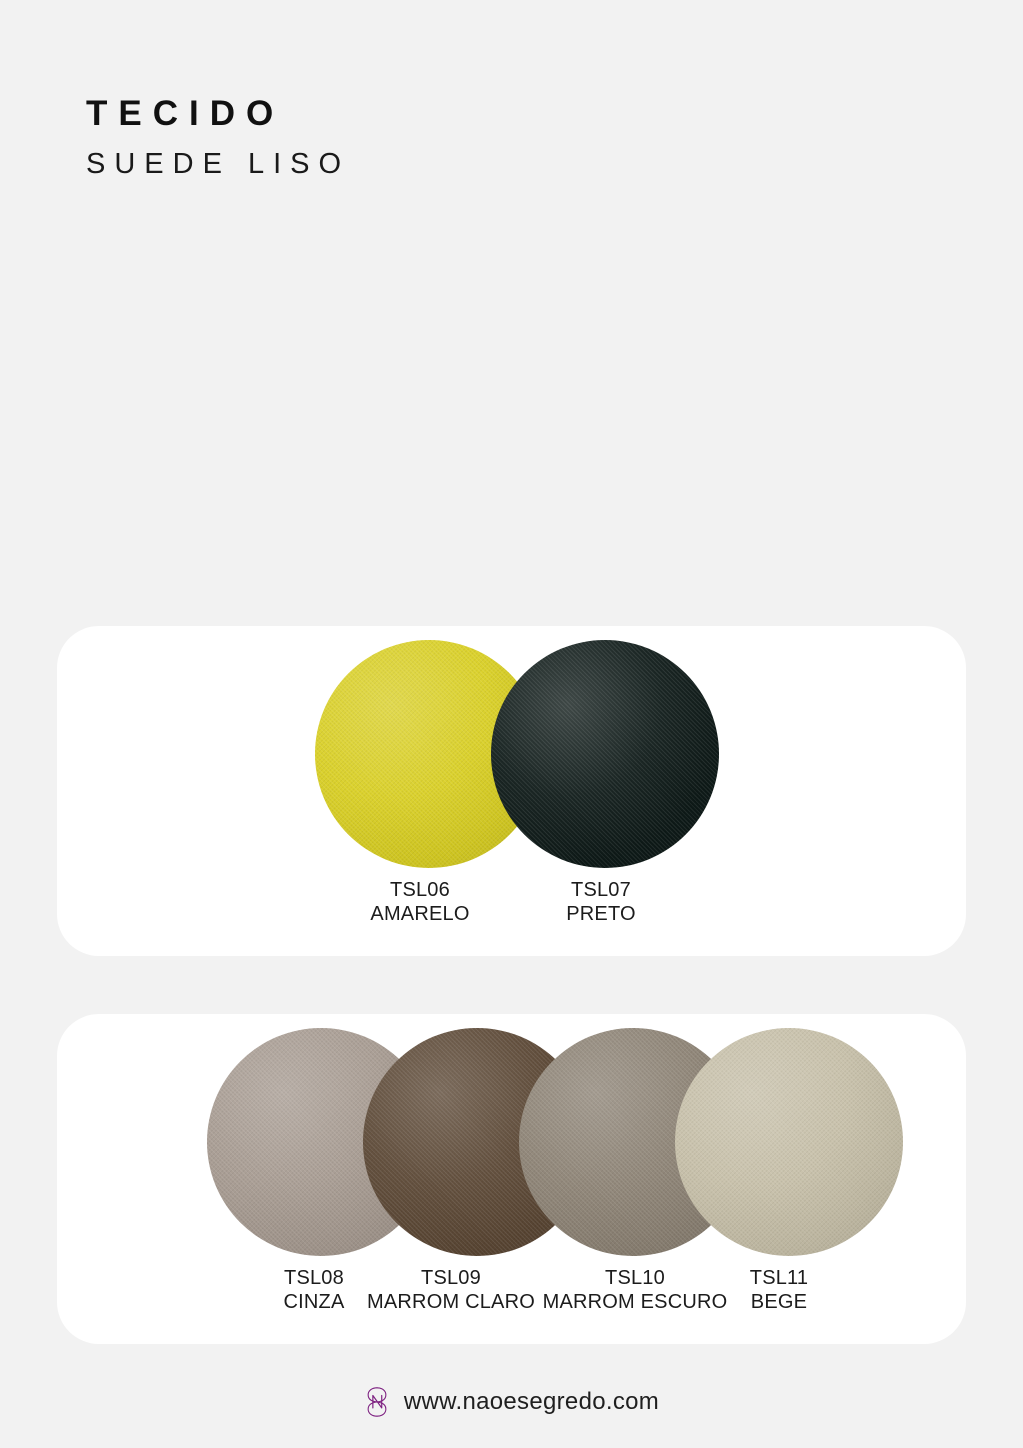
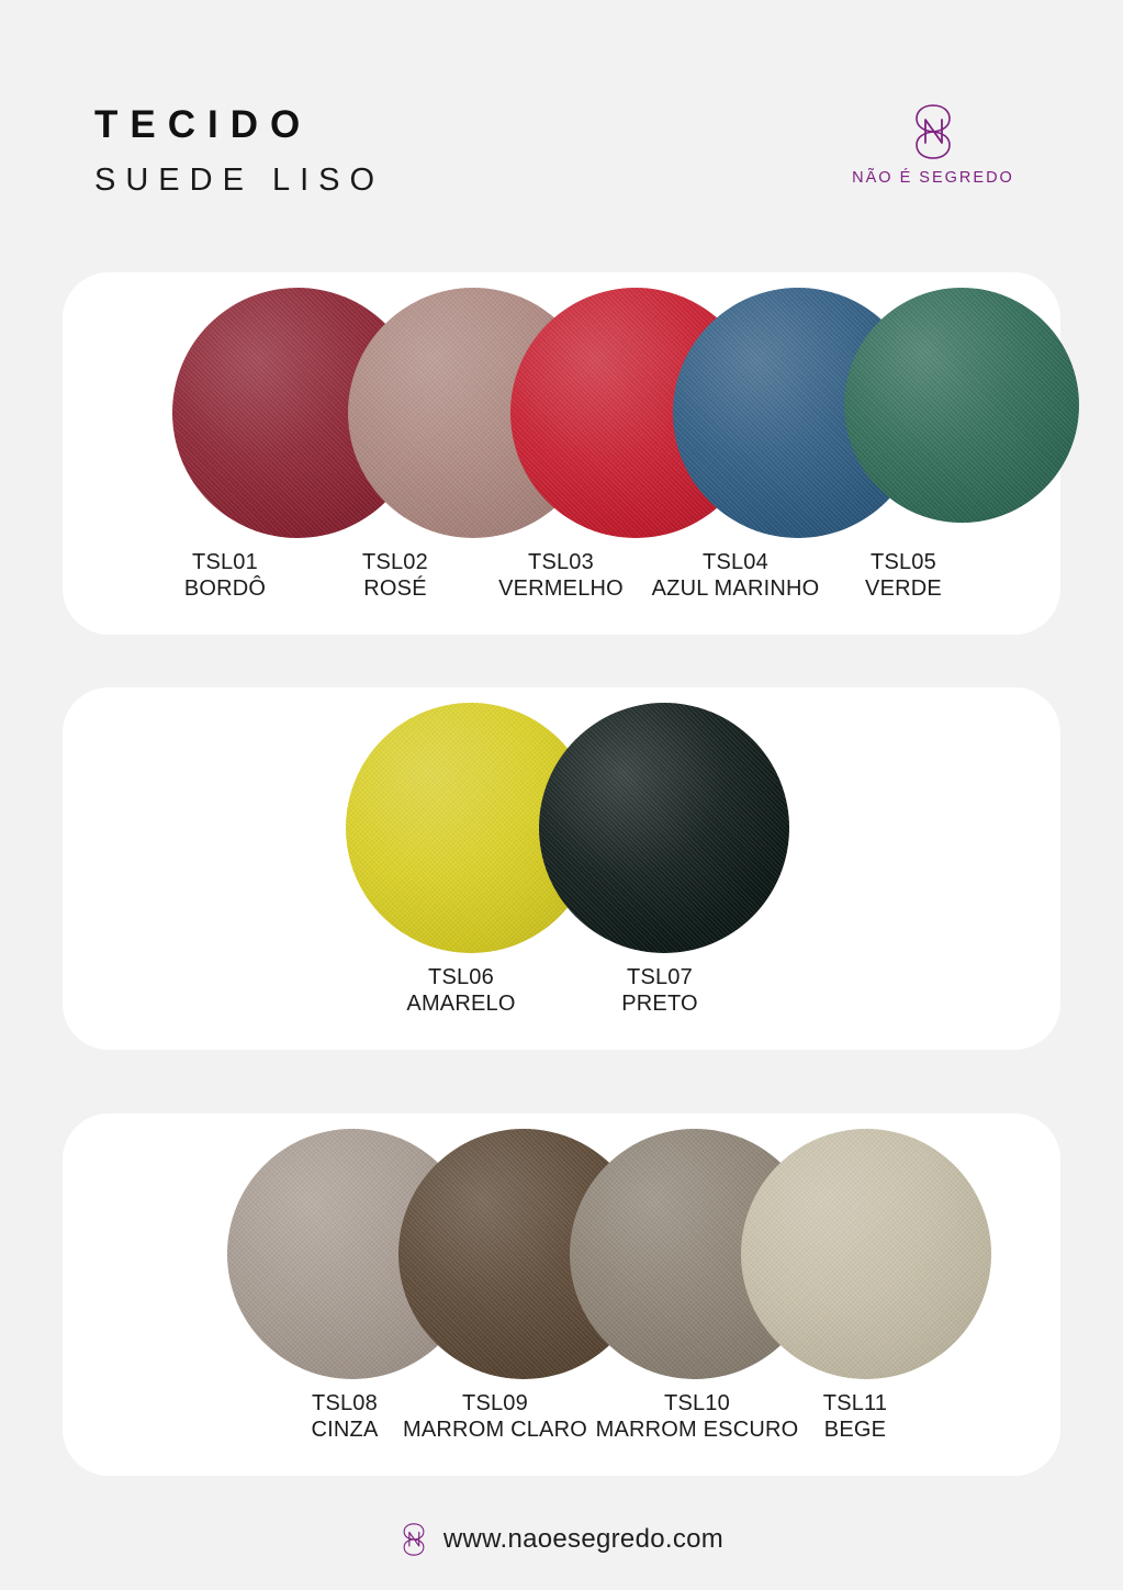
  TECIDO
  SUEDE LISO
+ NÃO É SEGREDO
+ TSL01
+ BORDÔ
+ TSL02
+ ROSÉ
+ TSL03
+ VERMELHO
+ TSL04
+ AZUL MARINHO
+ TSL05
+ VERDE
  TSL06
  AMARELO
  TSL07
  PRETO
  TSL08
  CINZA
  TSL09
  MARROM CLARO
  TSL10
  MARROM ESCURO
  TSL11
  BEGE
  www.naoesegredo.com
